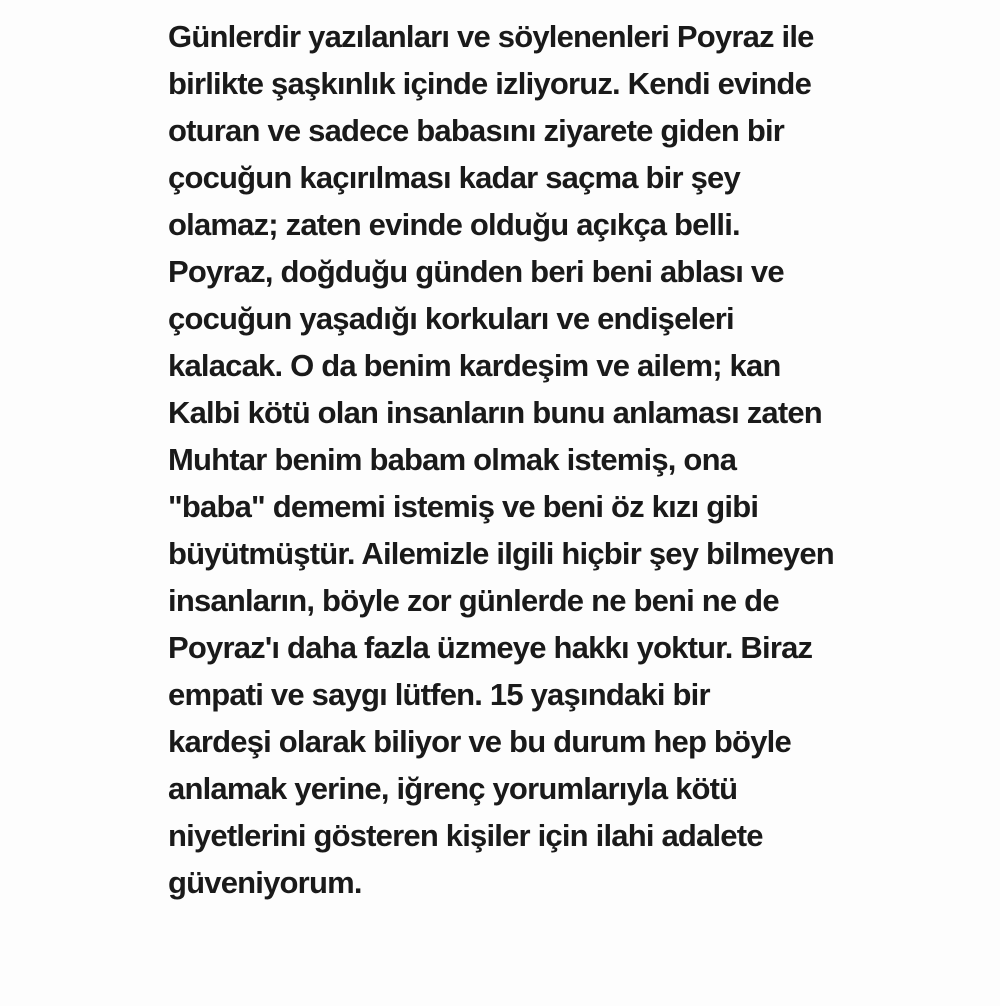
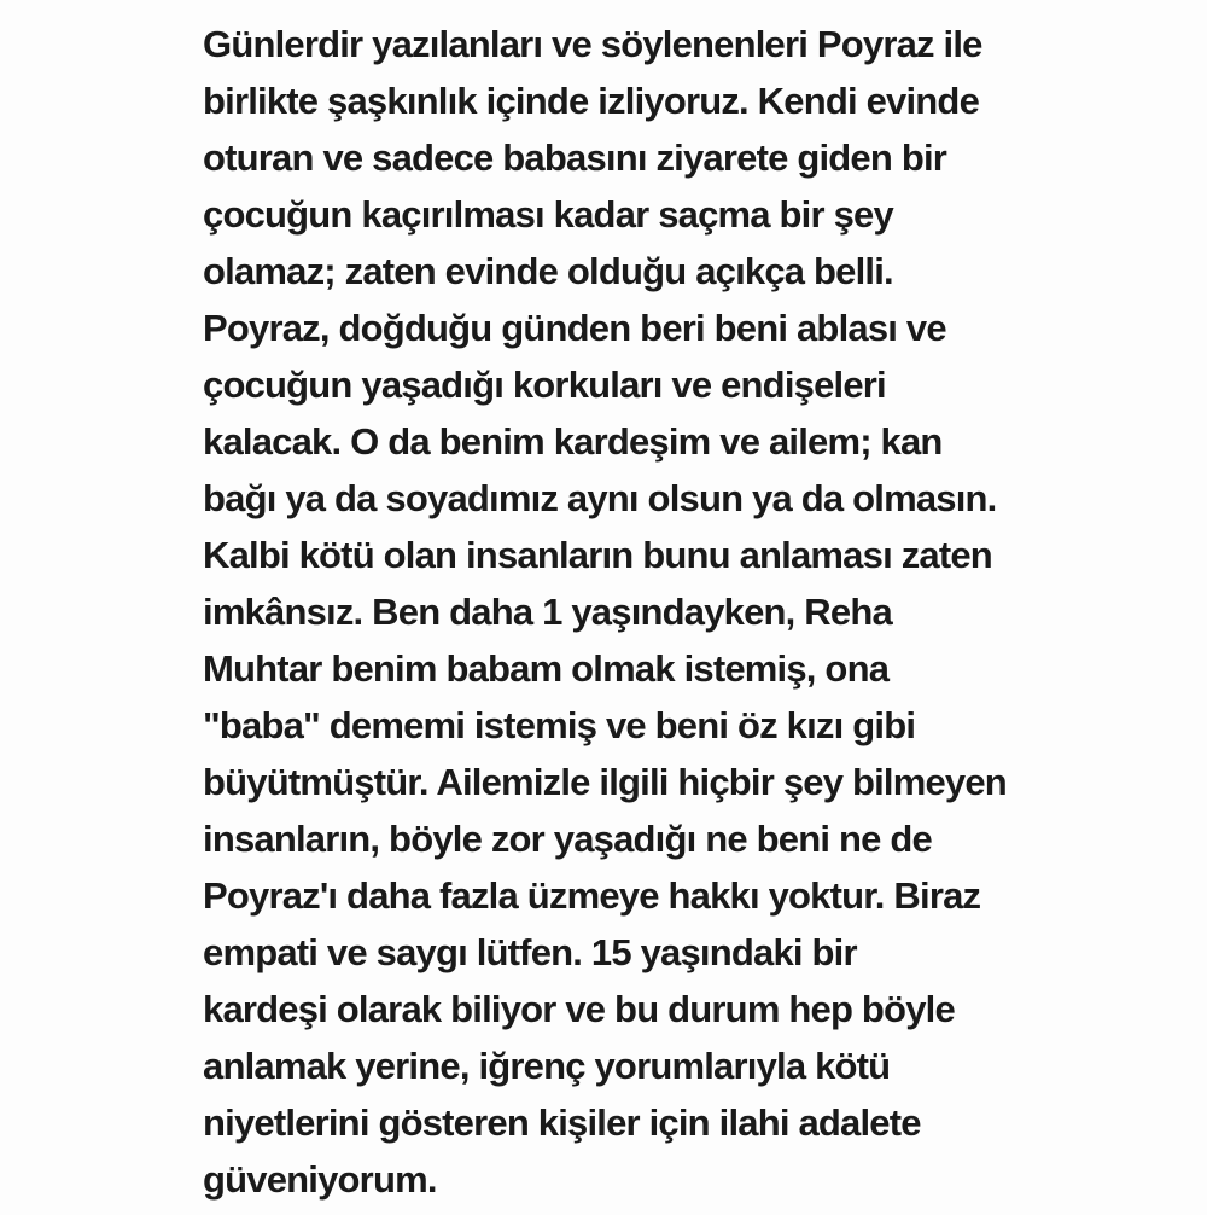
  Günlerdir yazılanları ve söylenenleri Poyraz ile
  birlikte şaşkınlık içinde izliyoruz. Kendi evinde
  oturan ve sadece babasını ziyarete giden bir
  çocuğun kaçırılması kadar saçma bir şey
  olamaz; zaten evinde olduğu açıkça belli.
  Poyraz, doğduğu günden beri beni ablası ve
  çocuğun yaşadığı korkuları ve endişeleri
  kalacak. O da benim kardeşim ve ailem; kan
+ bağı ya da soyadımız aynı olsun ya da olmasın.
  Kalbi kötü olan insanların bunu anlaması zaten
+ imkânsız. Ben daha 1 yaşındayken, Reha
  Muhtar benim babam olmak istemiş, ona
  "baba" dememi istemiş ve beni öz kızı gibi
  büyütmüştür. Ailemizle ilgili hiçbir şey bilmeyen
- insanların, böyle zor günlerde ne beni ne de
+ insanların, böyle zor yaşadığı ne beni ne de
  Poyraz'ı daha fazla üzmeye hakkı yoktur. Biraz
  empati ve saygı lütfen. 15 yaşındaki bir
  kardeşi olarak biliyor ve bu durum hep böyle
  anlamak yerine, iğrenç yorumlarıyla kötü
  niyetlerini gösteren kişiler için ilahi adalete
  güveniyorum.
